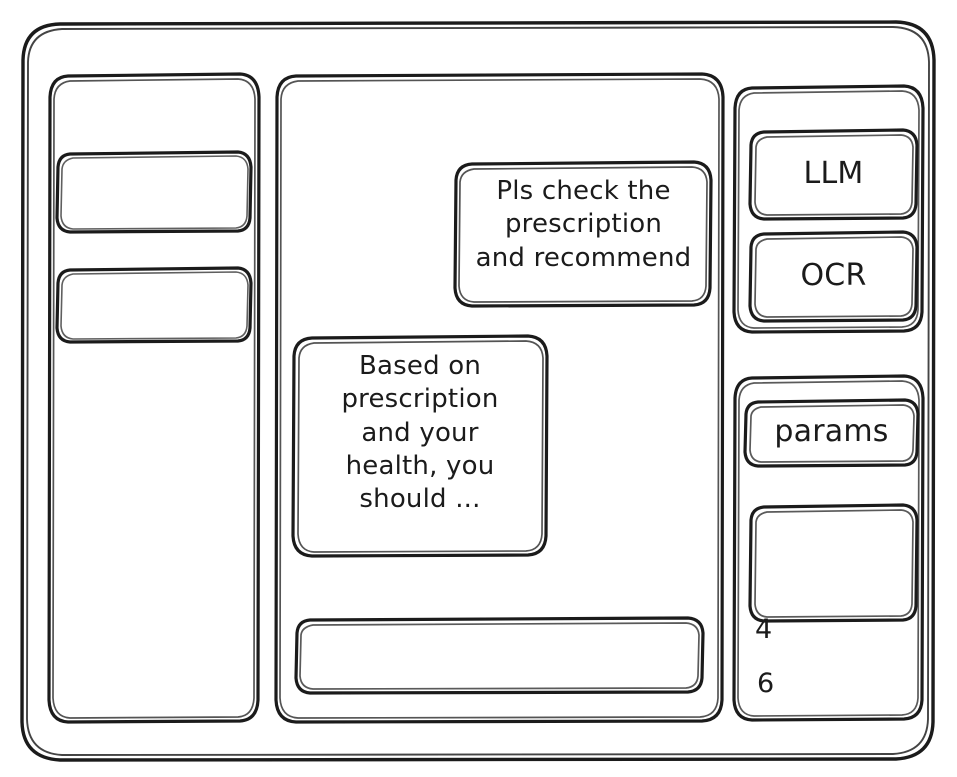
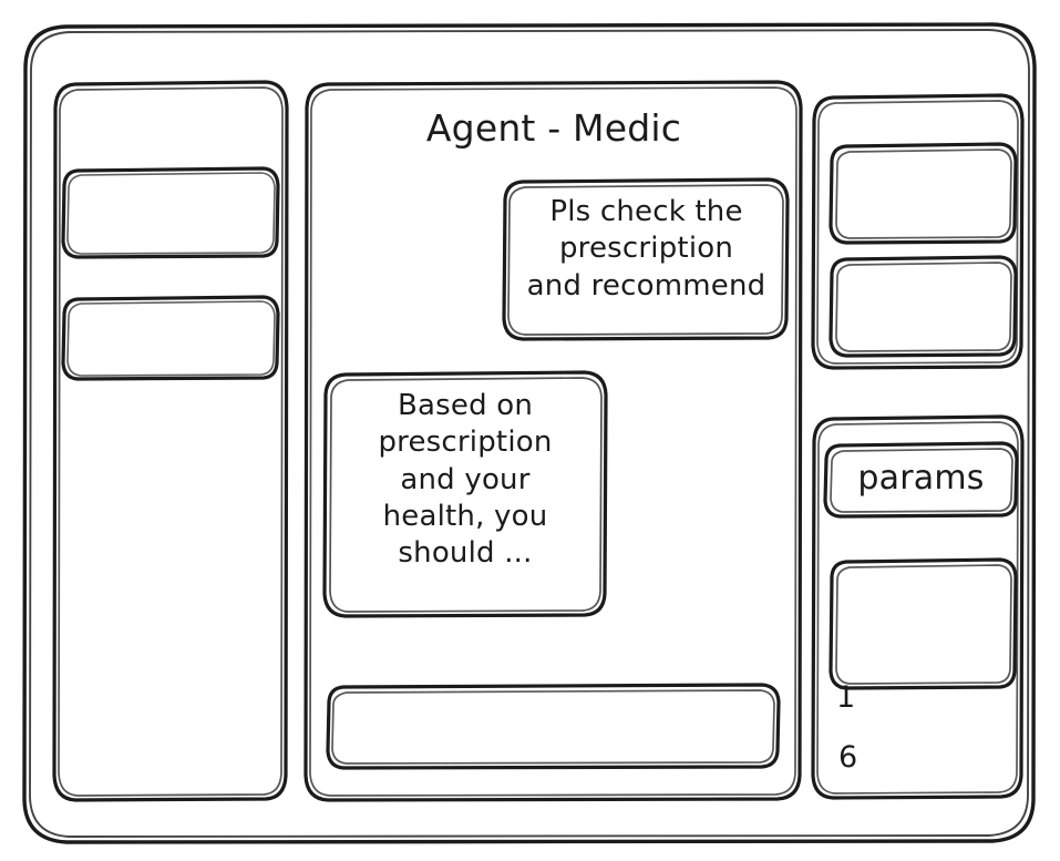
+ Agent - Medic
  Pls check the
  prescription
  and recommend
  Based on
  prescription
  and your
  health, you
  should ...
- LLM
- OCR
  params
- 4
+ 1
  6
